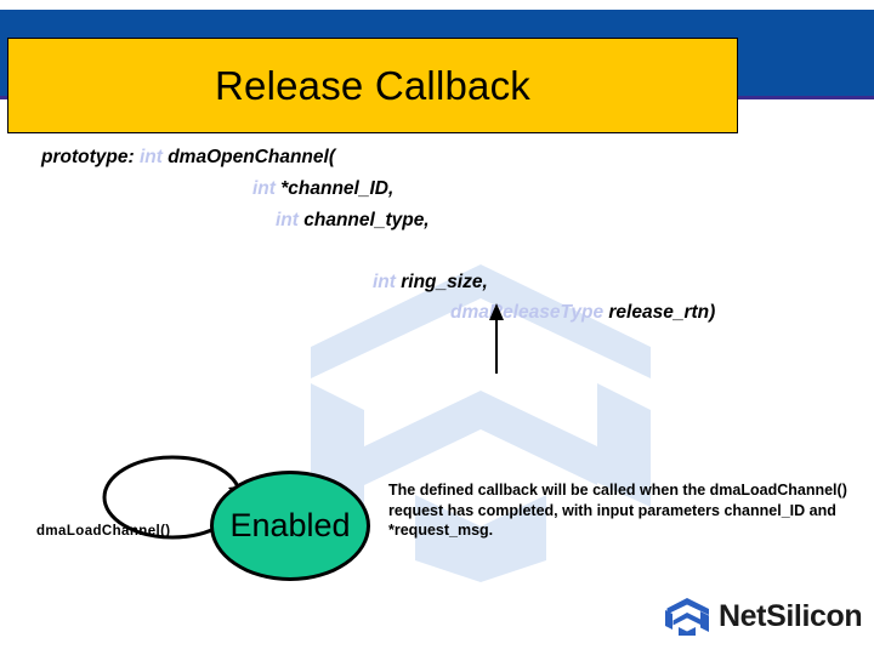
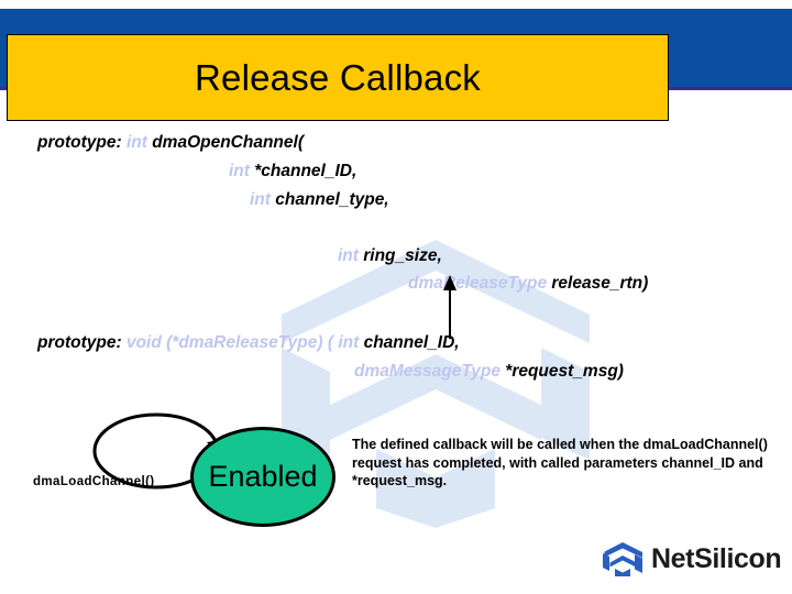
  Release Callback
  prototype: int dmaOpenChannel(
  int *channel_ID,
  int channel_type,
  int ring_size,
  dmaeleaseType release_rtn)
+ prototype: void (*dmaReleaseType) ( int channel_ID,
+ dmaMessageType *request_msg)
  dmaLoadChannel()
  Enabled
- The defined callback will be called when the dmaLoadChannel() request has completed, with input parameters channel_ID and *request_msg.
+ The defined callback will be called when the dmaLoadChannel() request has completed, with called parameters channel_ID and *request_msg.
  NetSilicon
